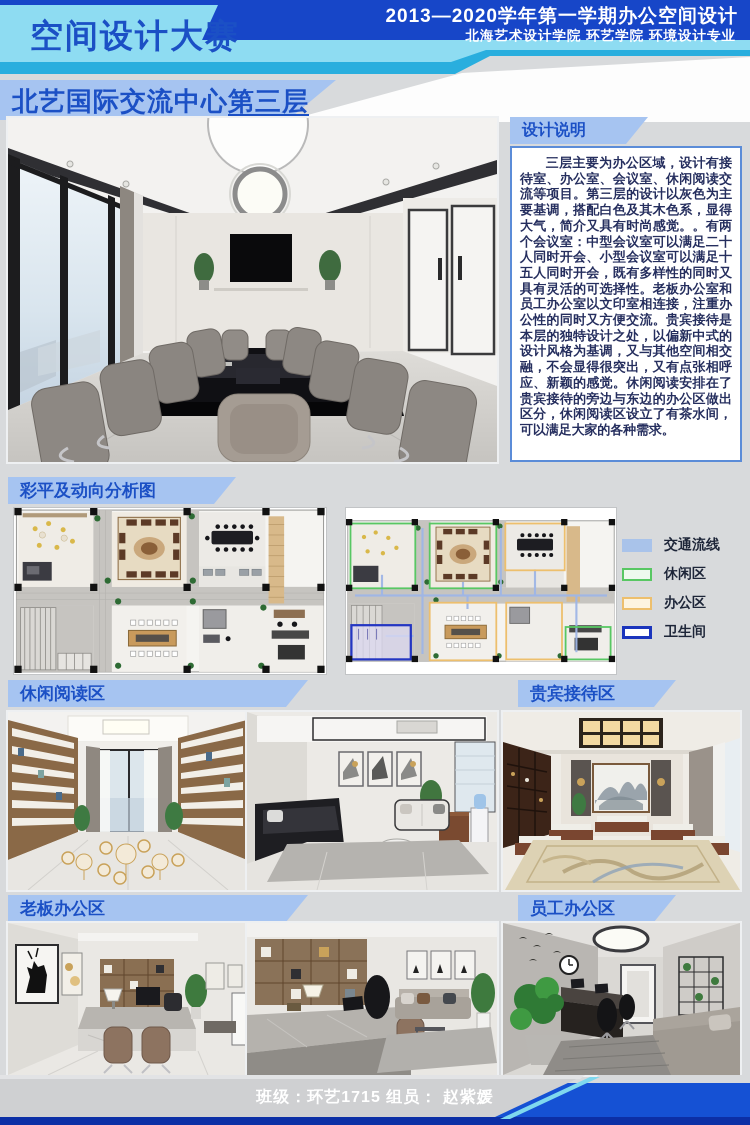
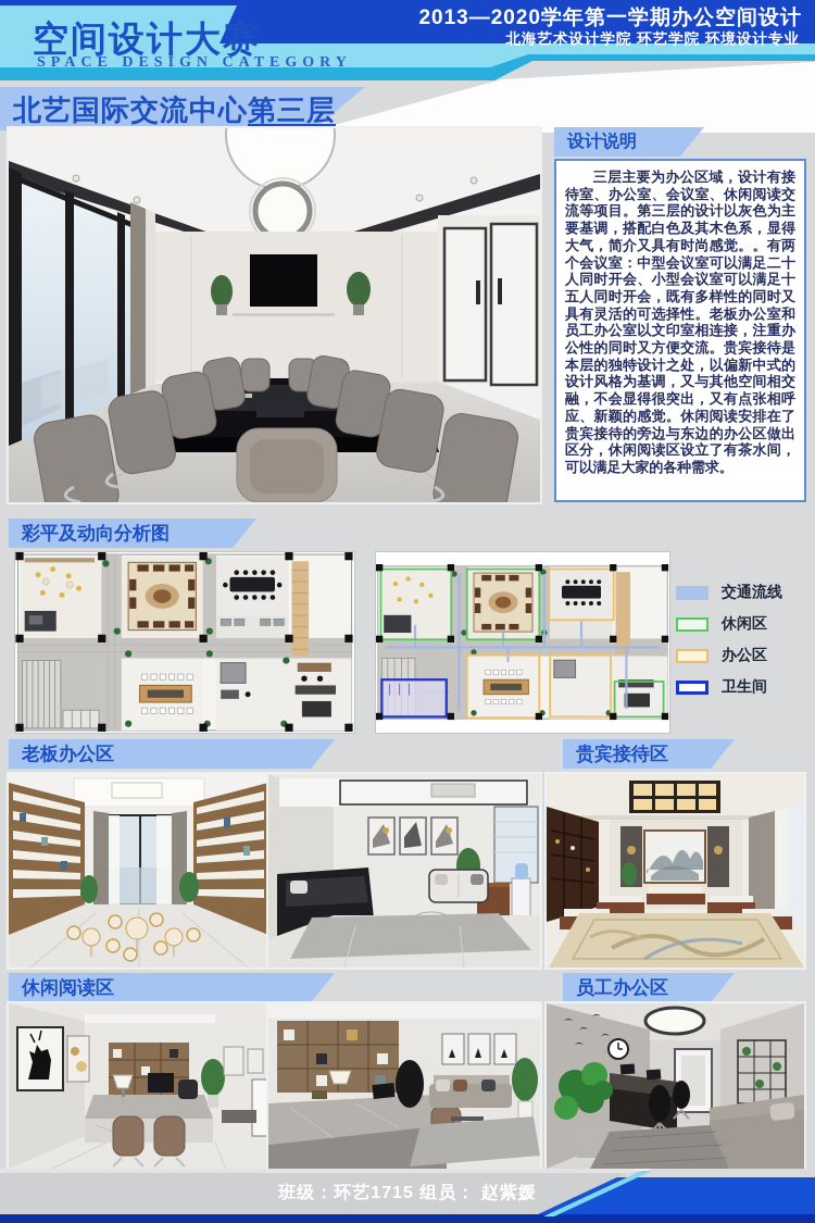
  空间设计大赛
+ SPACE DESIGN CATEGORY
  2013—2020学年第一学期办公空间设计
  北海艺术设计学院 环艺学院 环境设计专业
  北艺国际交流中心第三层
  设计说明
  三层主要为办公区域，设计有接待室、办公室、会议室、休闲阅读交流等项目。第三层的设计以灰色为主要基调，搭配白色及其木色系，显得大气，简介又具有时尚感觉。。有两个会议室：中型会议室可以满足二十人同时开会、小型会议室可以满足十五人同时开会，既有多样性的同时又具有灵活的可选择性。老板办公室和员工办公室以文印室相连接，注重办公性的同时又方便交流。贵宾接待是本层的独特设计之处，以偏新中式的设计风格为基调，又与其他空间相交融，不会显得很突出，又有点张相呼应、新颖的感觉。休闲阅读安排在了贵宾接待的旁边与东边的办公区做出区分，休闲阅读区设立了有茶水间，可以满足大家的各种需求。
  彩平及动向分析图
  交通流线
  休闲区
  办公区
  卫生间
- 休闲阅读区
+ 老板办公区
  贵宾接待区
- 老板办公区
+ 休闲阅读区
  员工办公区
  班级：环艺1715 组员： 赵紫媛
